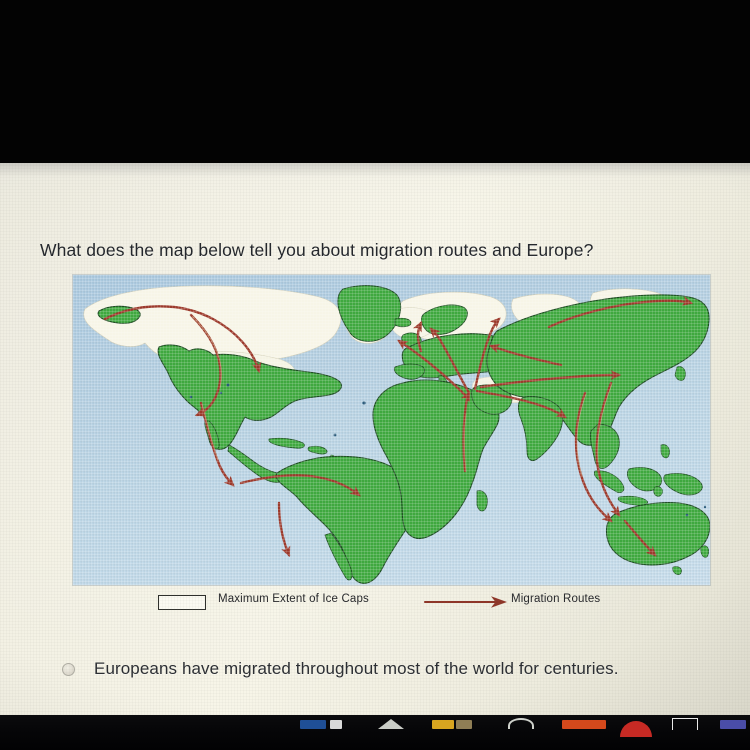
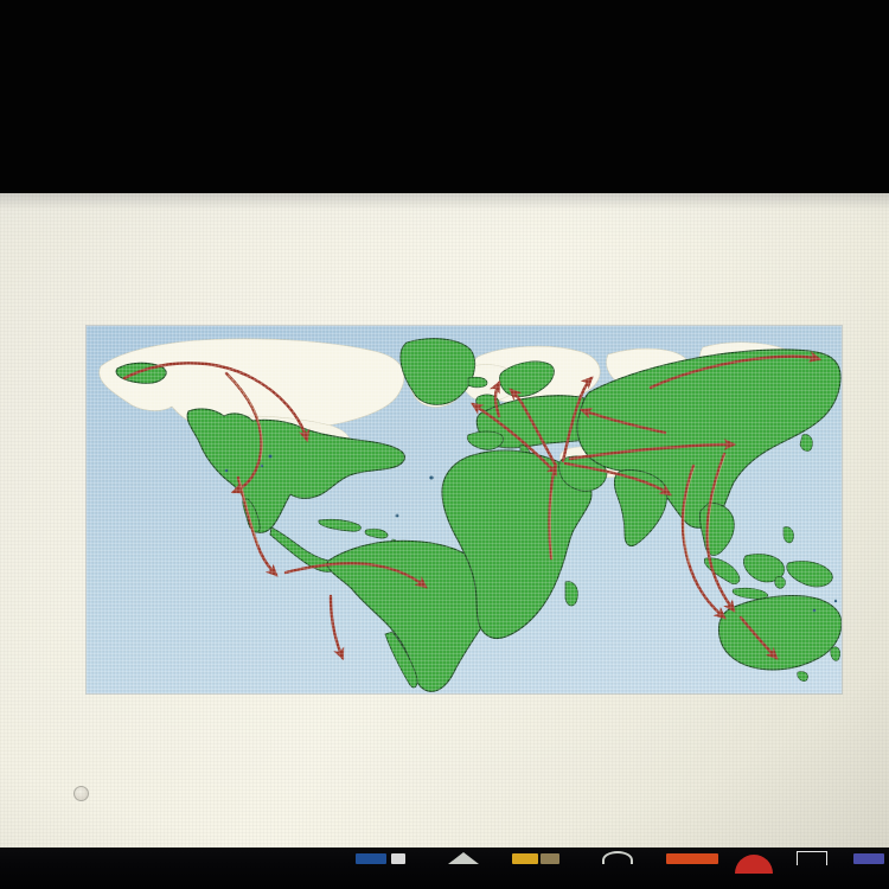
- What does the map below tell you about migration routes and Europe?
- Maximum Extent of Ice Caps
- Migration Routes
- Europeans have migrated throughout most of the world for centuries.
